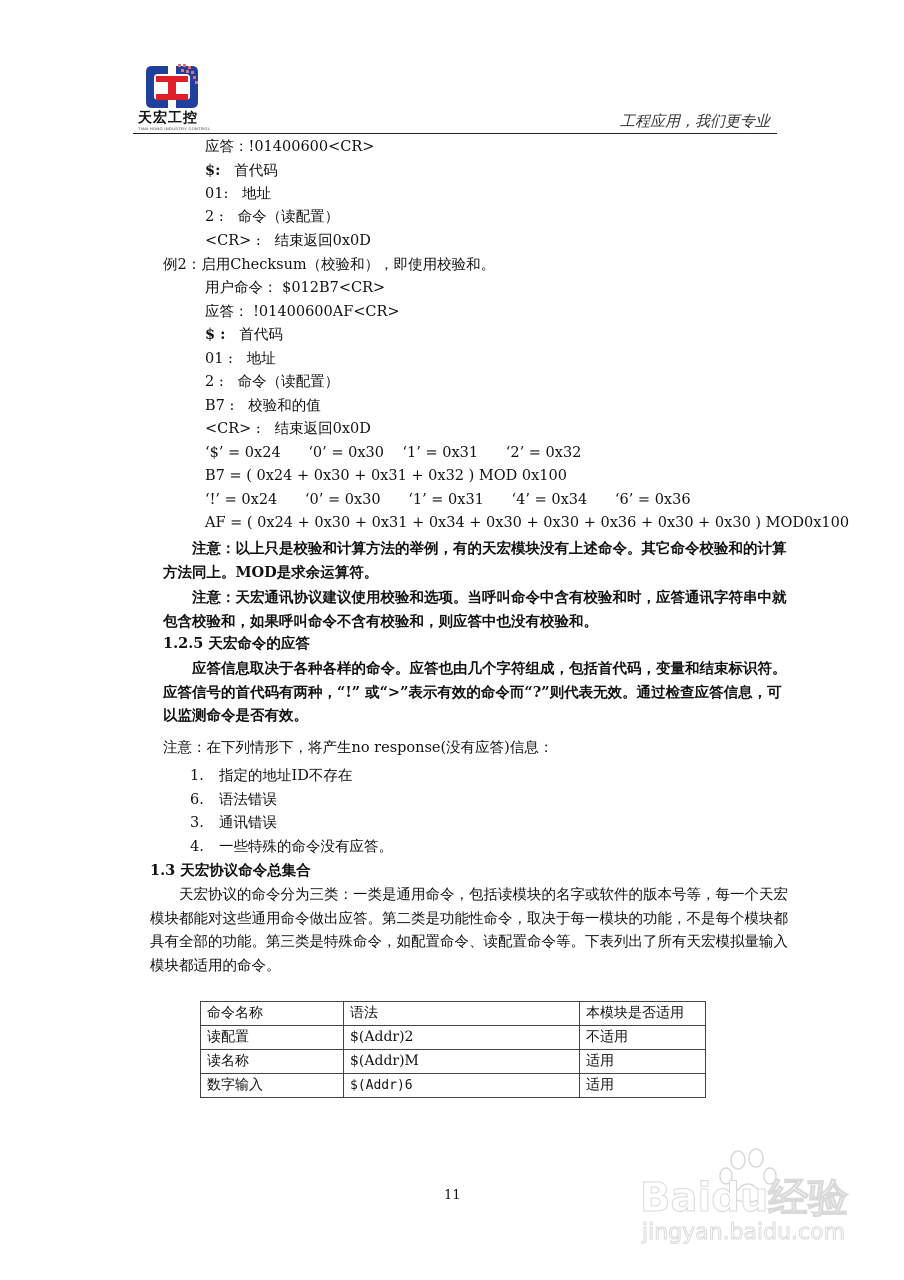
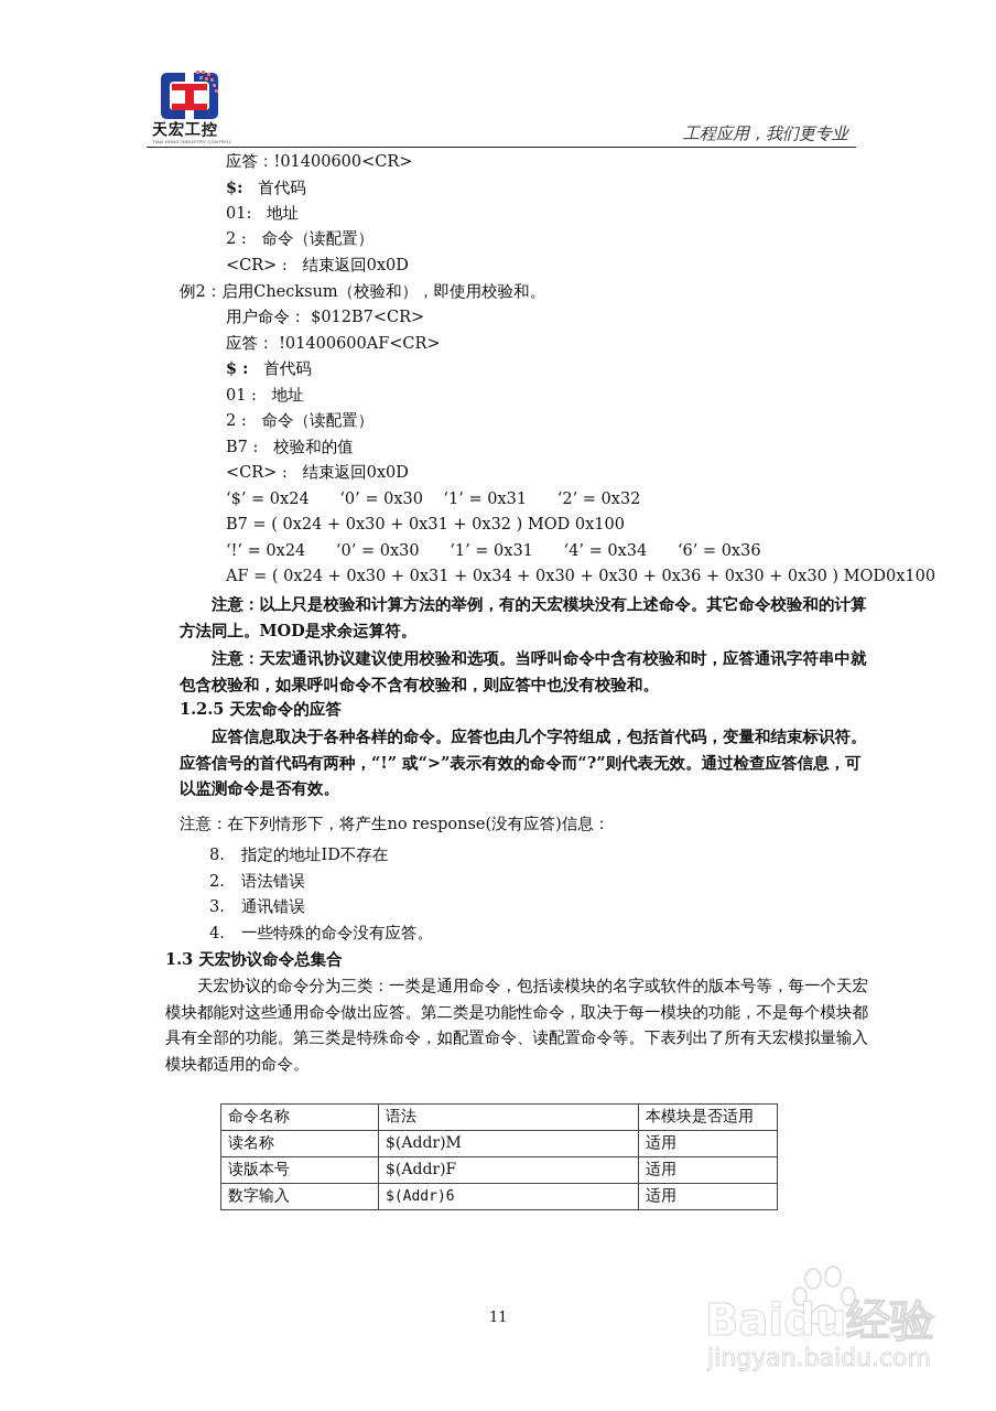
  天宏工控
  工程应用，我们更专业
  应答：!01400600<CR>
  $: 首代码
  01: 地址
  2 : 命令（读配置）
  <CR> : 结束返回0x0D
  例2：启用Checksum（校验和），即使用校验和。
  用户命令： $012B7<CR>
  应答： !01400600AF<CR>
  $ : 首代码
  01 : 地址
  2 : 命令（读配置）
  B7 : 校验和的值
  <CR> : 结束返回0x0D
  ‘$’ = 0x24 ‘0’ = 0x30 ‘1’ = 0x31 ‘2’ = 0x32
  B7 = ( 0x24 + 0x30 + 0x31 + 0x32 ) MOD 0x100
  ‘!’ = 0x24 ‘0’ = 0x30 ‘1’ = 0x31 ‘4’ = 0x34 ‘6’ = 0x36
  AF = ( 0x24 + 0x30 + 0x31 + 0x34 + 0x30 + 0x30 + 0x36 + 0x30 + 0x30 ) MOD0x100
  注意：以上只是校验和计算方法的举例，有的天宏模块没有上述命令。其它命令校验和的计算方法同上。MOD是求余运算符。
  注意：天宏通讯协议建议使用校验和选项。当呼叫命令中含有校验和时，应答通讯字符串中就包含校验和，如果呼叫命令不含有校验和，则应答中也没有校验和。
  1.2.5 天宏命令的应答
  应答信息取决于各种各样的命令。应答也由几个字符组成，包括首代码，变量和结束标识符。应答信号的首代码有两种，“!” 或“>”表示有效的命令而“?”则代表无效。通过检查应答信息，可以监测命令是否有效。
  注意：在下列情形下，将产生no response(没有应答)信息：
- 1. 指定的地址ID不存在
+ 8. 指定的地址ID不存在
- 6. 语法错误
+ 2. 语法错误
  3. 通讯错误
  4. 一些特殊的命令没有应答。
  1.3 天宏协议命令总集合
  天宏协议的命令分为三类：一类是通用命令，包括读模块的名字或软件的版本号等，每一个天宏模块都能对这些通用命令做出应答。第二类是功能性命令，取决于每一模块的功能，不是每个模块都具有全部的功能。第三类是特殊命令，如配置命令、读配置命令等。下表列出了所有天宏模拟量输入模块都适用的命令。
  命令名称	语法	本模块是否适用
- 读配置	$(Addr)2	不适用
  读名称	$(Addr)M	适用
+ 读版本号	$(Addr)F	适用
  数字输入	$(Addr)6	适用
  11
  Baidu经验
  jingyan.baidu.com
